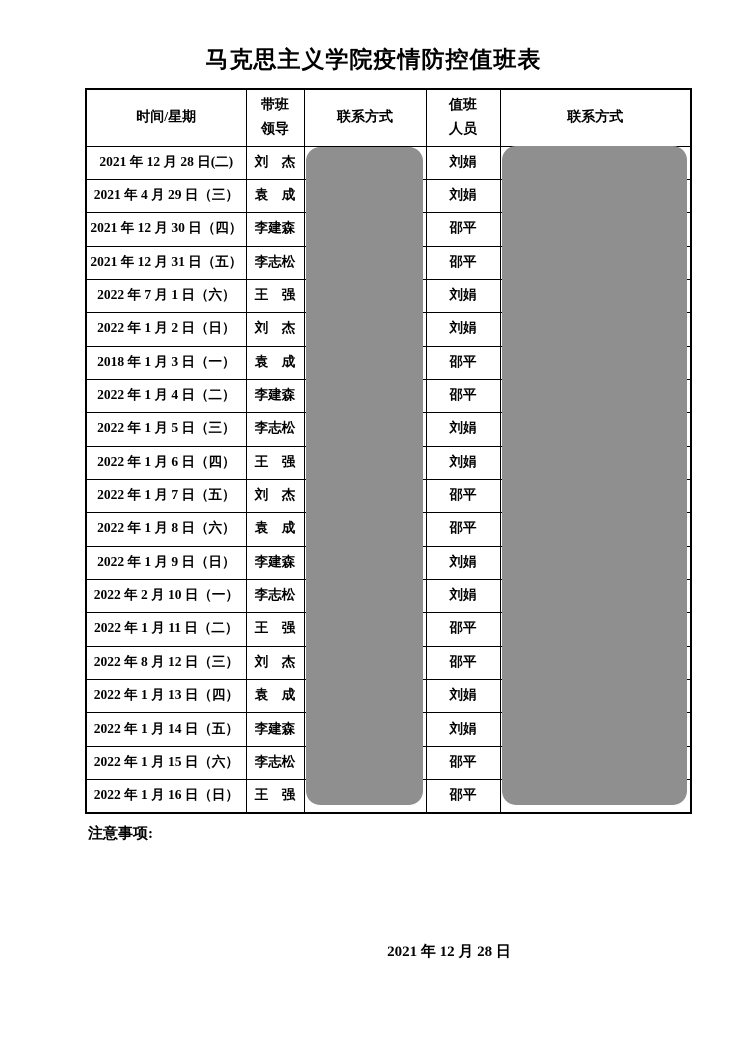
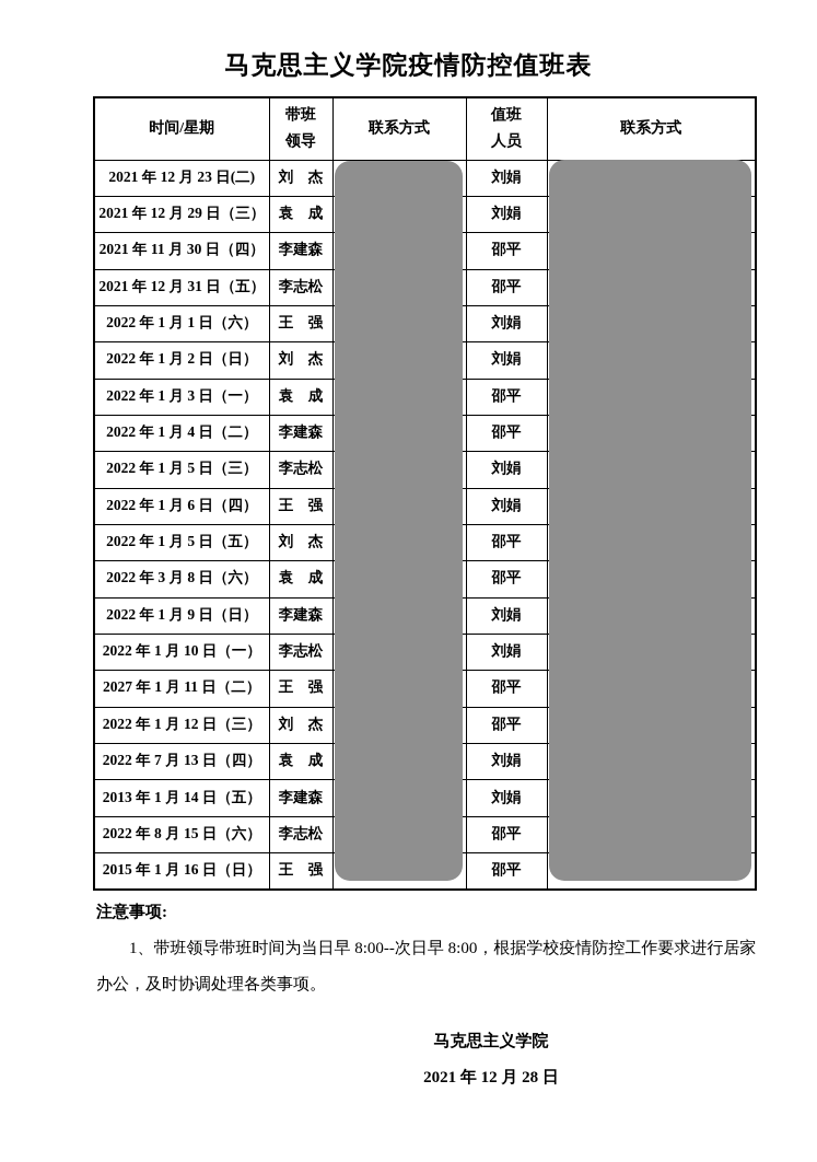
  马克思主义学院疫情防控值班表
  时间/星期	带班 领导	联系方式	值班 人员	联系方式
- 2021 年 12 月 28 日(二)	刘 杰		刘娟
+ 2021 年 12 月 23 日(二)	刘 杰		刘娟
- 2021 年 4 月 29 日（三）	袁 成		刘娟
+ 2021 年 12 月 29 日（三）	袁 成		刘娟
- 2021 年 12 月 30 日（四）	李建森		邵平
+ 2021 年 11 月 30 日（四）	李建森		邵平
  2021 年 12 月 31 日（五）	李志松		邵平
- 2022 年 7 月 1 日（六）	王 强		刘娟
+ 2022 年 1 月 1 日（六）	王 强		刘娟
  2022 年 1 月 2 日（日）	刘 杰		刘娟
- 2018 年 1 月 3 日（一）	袁 成		邵平
+ 2022 年 1 月 3 日（一）	袁 成		邵平
  2022 年 1 月 4 日（二）	李建森		邵平
  2022 年 1 月 5 日（三）	李志松		刘娟
  2022 年 1 月 6 日（四）	王 强		刘娟
- 2022 年 1 月 7 日（五）	刘 杰		邵平
+ 2022 年 1 月 5 日（五）	刘 杰		邵平
- 2022 年 1 月 8 日（六）	袁 成		邵平
+ 2022 年 3 月 8 日（六）	袁 成		邵平
  2022 年 1 月 9 日（日）	李建森		刘娟
- 2022 年 2 月 10 日（一）	李志松		刘娟
+ 2022 年 1 月 10 日（一）	李志松		刘娟
- 2022 年 1 月 11 日（二）	王 强		邵平
+ 2027 年 1 月 11 日（二）	王 强		邵平
- 2022 年 8 月 12 日（三）	刘 杰		邵平
+ 2022 年 1 月 12 日（三）	刘 杰		邵平
- 2022 年 1 月 13 日（四）	袁 成		刘娟
+ 2022 年 7 月 13 日（四）	袁 成		刘娟
- 2022 年 1 月 14 日（五）	李建森		刘娟
+ 2013 年 1 月 14 日（五）	李建森		刘娟
- 2022 年 1 月 15 日（六）	李志松		邵平
+ 2022 年 8 月 15 日（六）	李志松		邵平
- 2022 年 1 月 16 日（日）	王 强		邵平
+ 2015 年 1 月 16 日（日）	王 强		邵平
  注意事项:
+ 1、带班领导带班时间为当日早 8:00--次日早 8:00，根据学校疫情防控工作要求进行居家办公，及时协调处理各类事项。
+ 马克思主义学院
  2021 年 12 月 28 日
